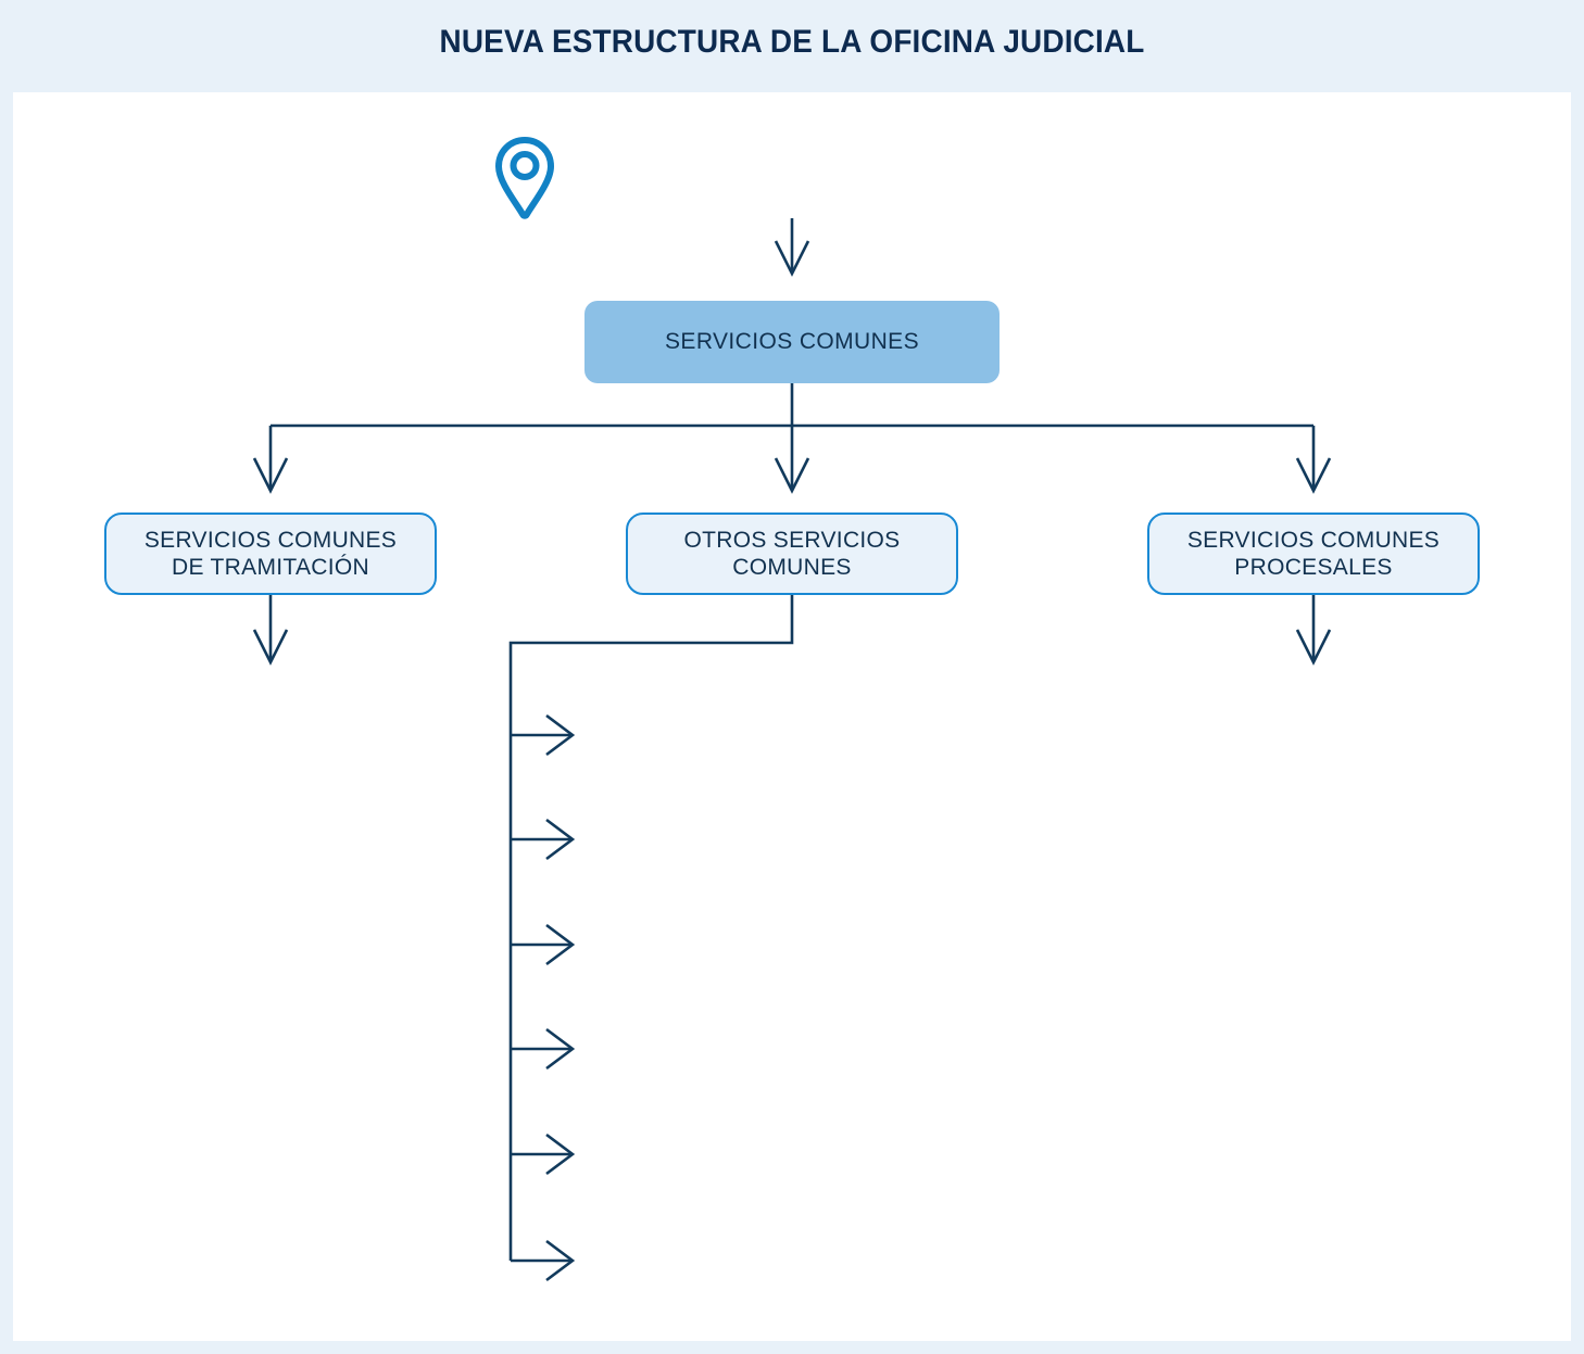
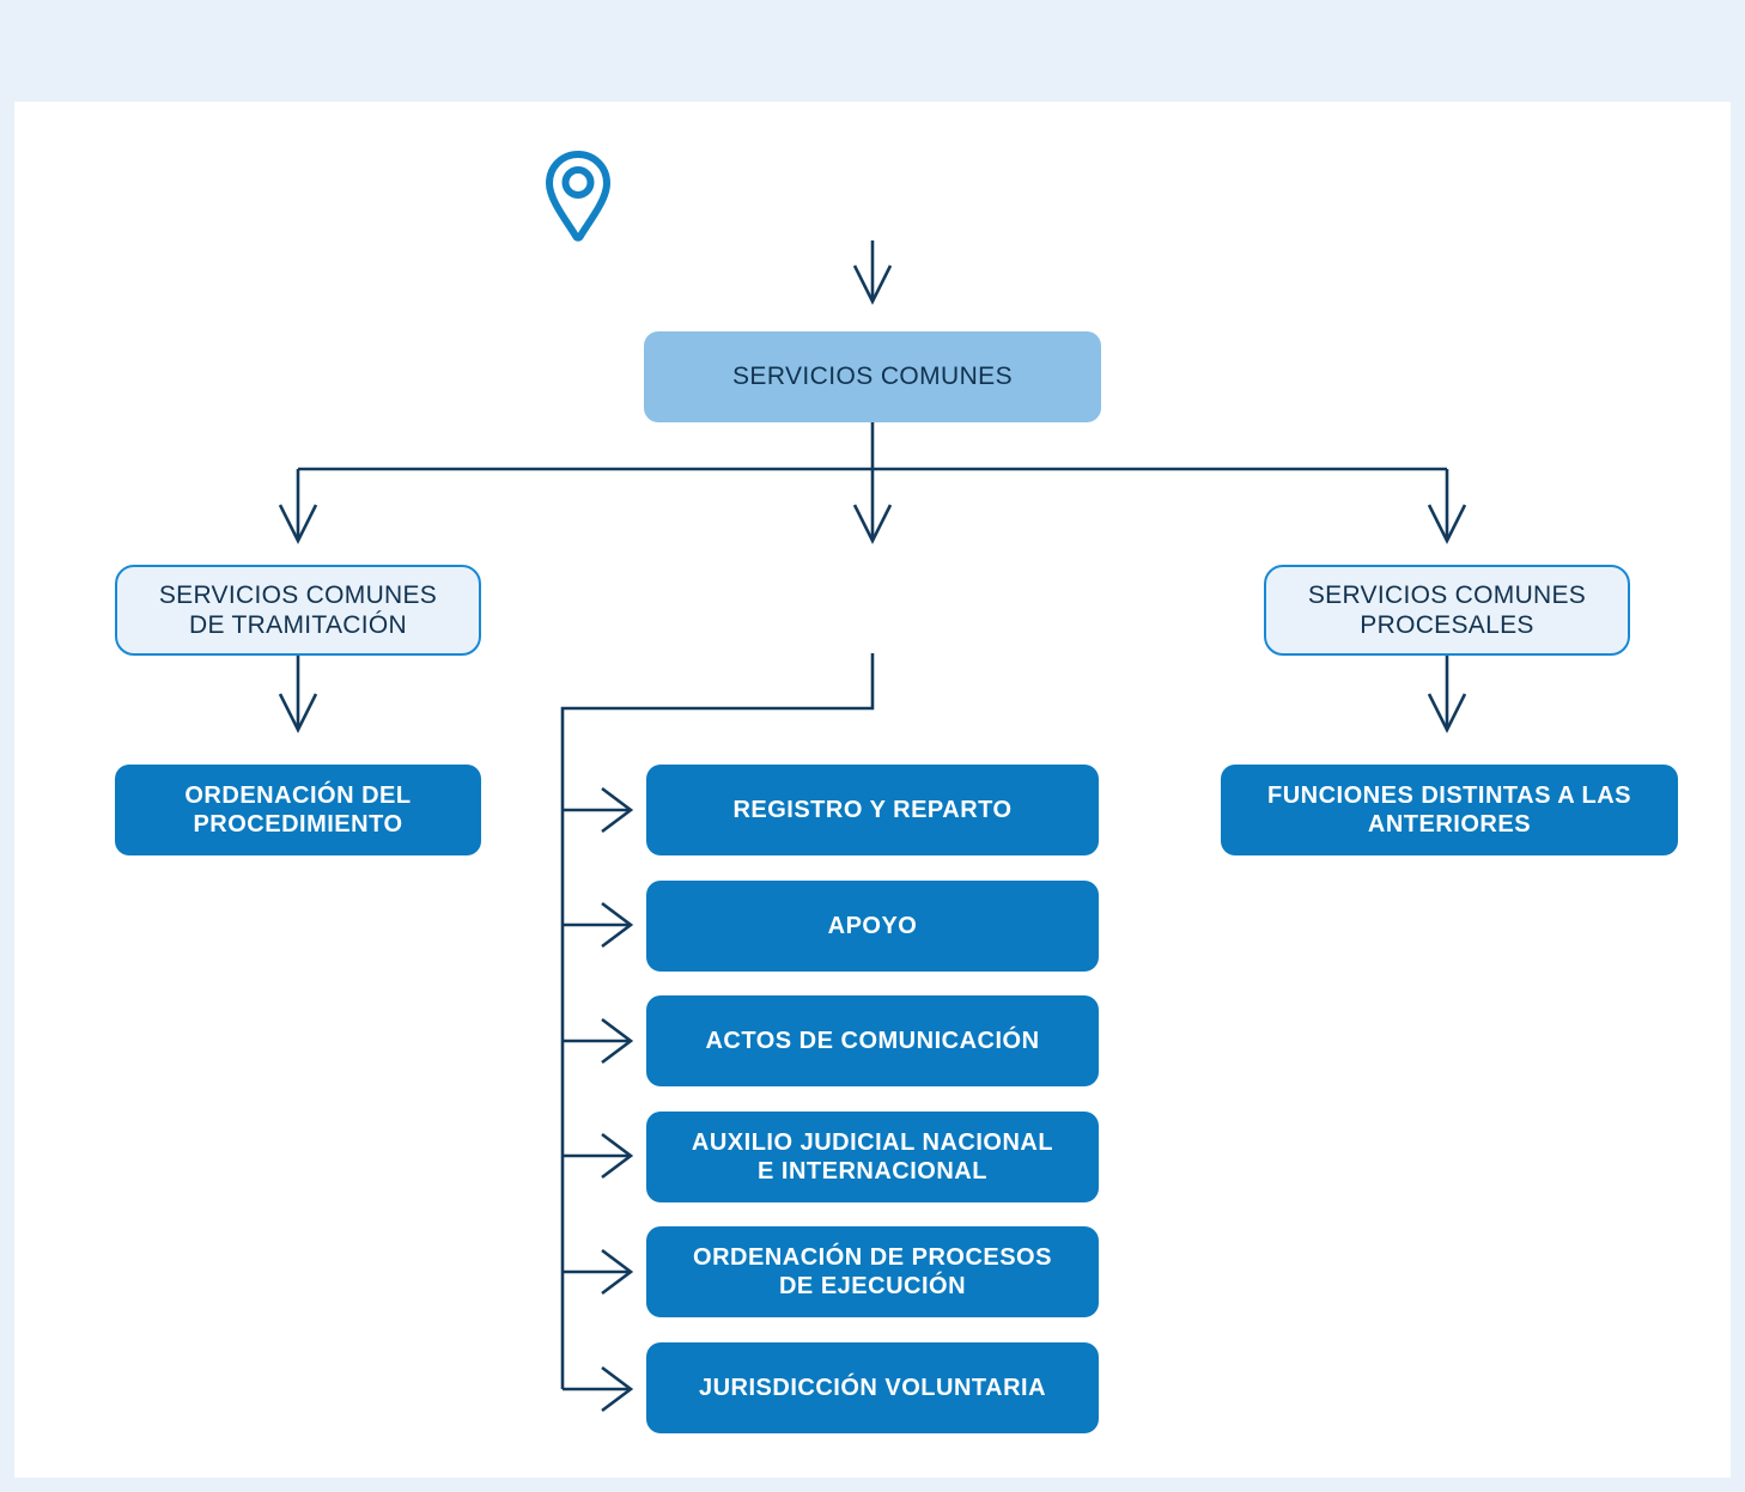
- NUEVA ESTRUCTURA DE LA OFICINA JUDICIAL
  SERVICIOS COMUNES
  SERVICIOS COMUNES
  DE TRAMITACIÓN
- OTROS SERVICIOS
- COMUNES
  SERVICIOS COMUNES
  PROCESALES
+ ORDENACIÓN DEL
+ PROCEDIMIENTO
+ FUNCIONES DISTINTAS A LAS
+ ANTERIORES
+ REGISTRO Y REPARTO
+ APOYO
+ ACTOS DE COMUNICACIÓN
+ AUXILIO JUDICIAL NACIONAL
+ E INTERNACIONAL
+ ORDENACIÓN DE PROCESOS
+ DE EJECUCIÓN
+ JURISDICCIÓN VOLUNTARIA
